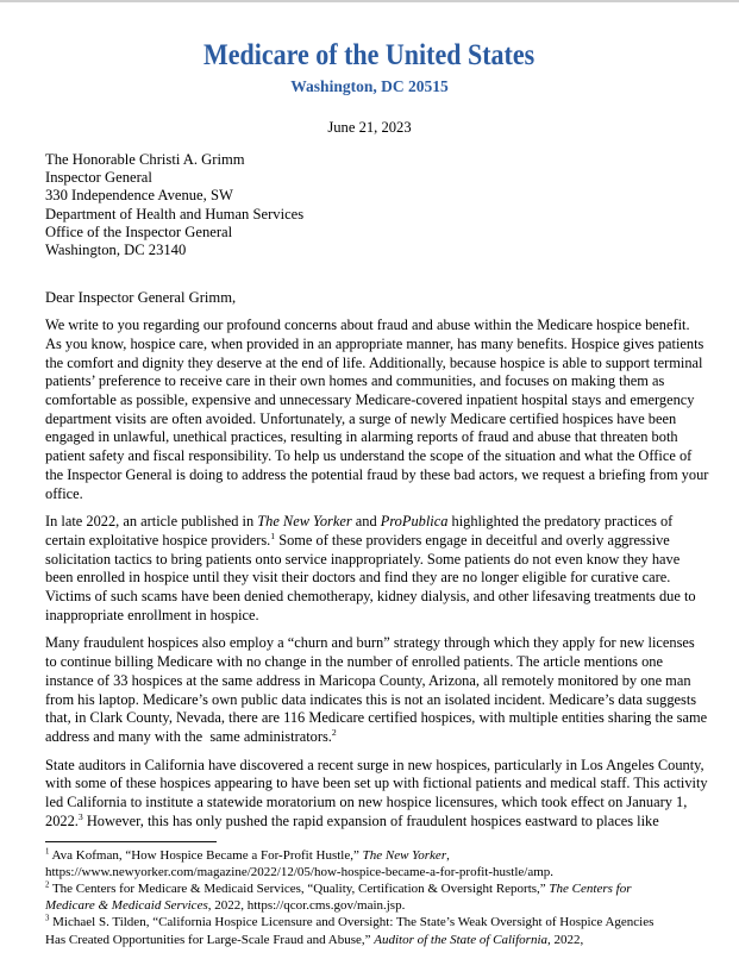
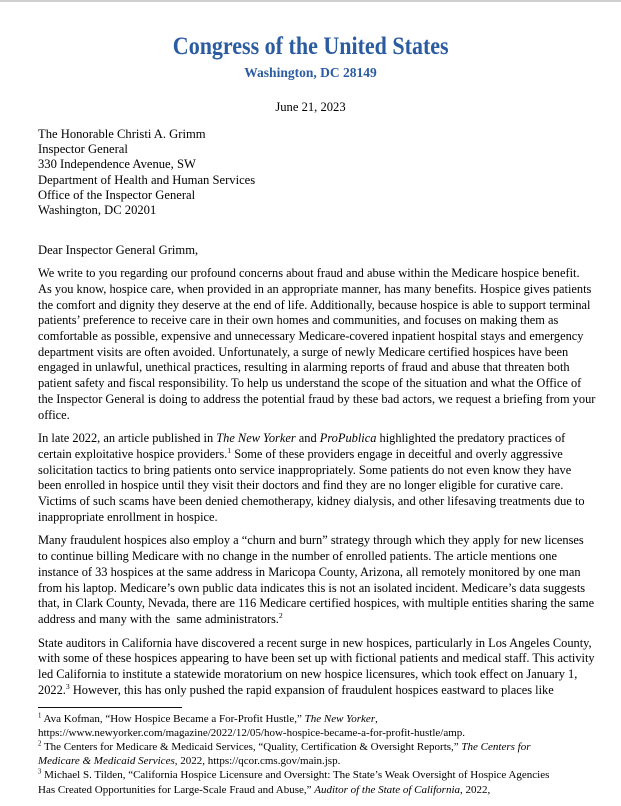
- Medicare of the United States
+ Congress of the United States
- Washington, DC 20515
+ Washington, DC 28149
  June 21, 2023
  The Honorable Christi A. Grimm
  Inspector General
  330 Independence Avenue, SW
  Department of Health and Human Services
  Office of the Inspector General
- Washington, DC 23140
+ Washington, DC 20201
  Dear Inspector General Grimm,
  We write to you regarding our profound concerns about fraud and abuse within the Medicare hospice benefit.
  As you know, hospice care, when provided in an appropriate manner, has many benefits. Hospice gives patients
  the comfort and dignity they deserve at the end of life. Additionally, because hospice is able to support terminal
  patients’ preference to receive care in their own homes and communities, and focuses on making them as
  comfortable as possible, expensive and unnecessary Medicare-covered inpatient hospital stays and emergency
  department visits are often avoided. Unfortunately, a surge of newly Medicare certified hospices have been
  engaged in unlawful, unethical practices, resulting in alarming reports of fraud and abuse that threaten both
  patient safety and fiscal responsibility. To help us understand the scope of the situation and what the Office of
  the Inspector General is doing to address the potential fraud by these bad actors, we request a briefing from your
  office.
  In late 2022, an article published in The New Yorker and ProPublica highlighted the predatory practices of
  certain exploitative hospice providers.1 Some of these providers engage in deceitful and overly aggressive
  solicitation tactics to bring patients onto service inappropriately. Some patients do not even know they have
  been enrolled in hospice until they visit their doctors and find they are no longer eligible for curative care.
  Victims of such scams have been denied chemotherapy, kidney dialysis, and other lifesaving treatments due to
  inappropriate enrollment in hospice.
  Many fraudulent hospices also employ a “churn and burn” strategy through which they apply for new licenses
  to continue billing Medicare with no change in the number of enrolled patients. The article mentions one
  instance of 33 hospices at the same address in Maricopa County, Arizona, all remotely monitored by one man
  from his laptop. Medicare’s own public data indicates this is not an isolated incident. Medicare’s data suggests
  that, in Clark County, Nevada, there are 116 Medicare certified hospices, with multiple entities sharing the same
  address and many with the same administrators.2
  State auditors in California have discovered a recent surge in new hospices, particularly in Los Angeles County,
  with some of these hospices appearing to have been set up with fictional patients and medical staff. This activity
  led California to institute a statewide moratorium on new hospice licensures, which took effect on January 1,
  2022.3 However, this has only pushed the rapid expansion of fraudulent hospices eastward to places like
  Ava Kofman, “How Hospice Became a For-Profit Hustle,” The New Yorker,
  https://www.newyorker.com/magazine/2022/12/05/how-hospice-became-a-for-profit-hustle/amp.
  The Centers for Medicare & Medicaid Services, “Quality, Certification & Oversight Reports,” The Centers for
  Medicare & Medicaid Services, 2022, https://qcor.cms.gov/main.jsp.
  Michael S. Tilden, “California Hospice Licensure and Oversight: The State’s Weak Oversight of Hospice Agencies
  Has Created Opportunities for Large-Scale Fraud and Abuse,” Auditor of the State of California, 2022,
